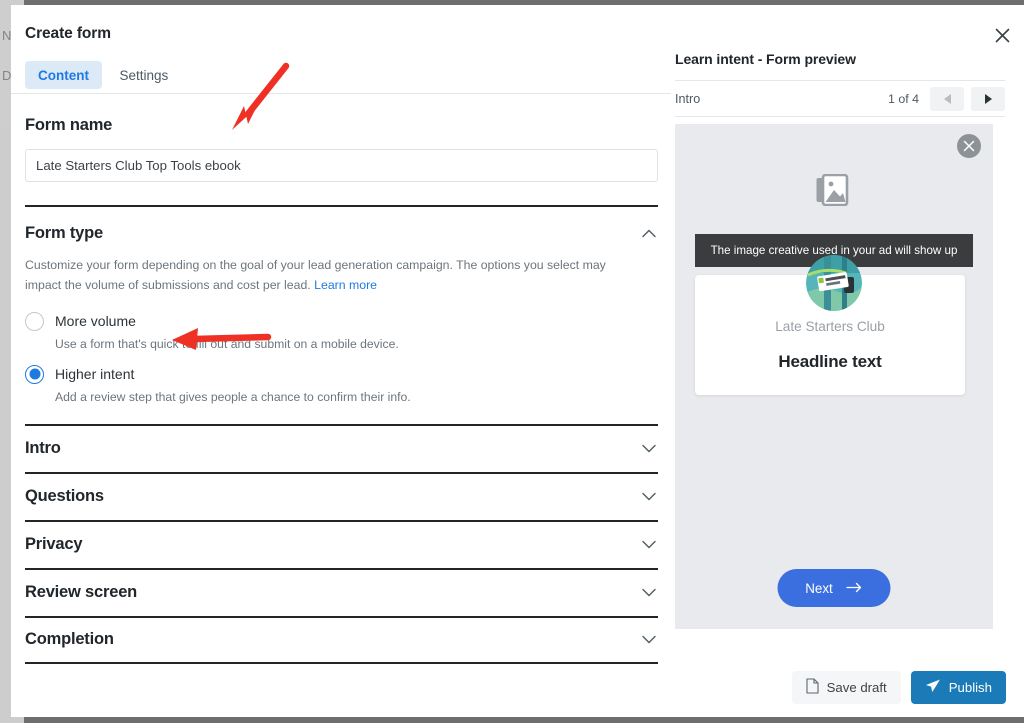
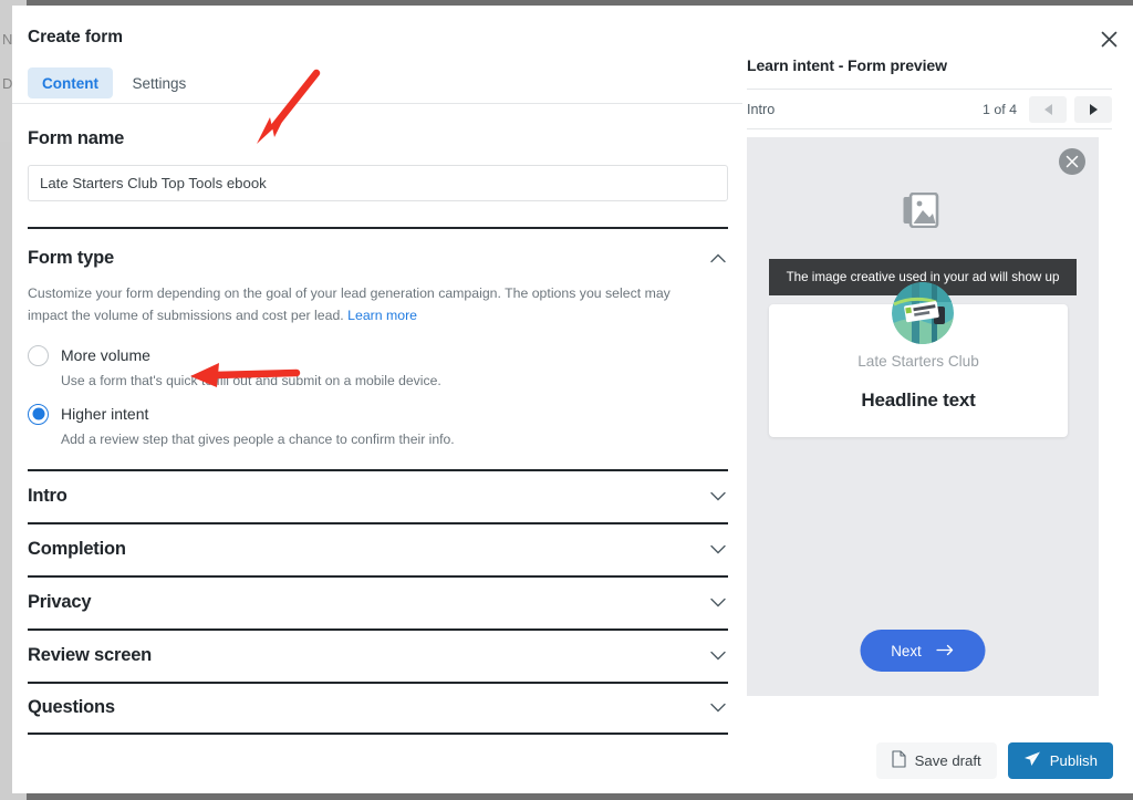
  N
  D
  Create form
  Content Settings
  Form name
  Late Starters Club Top Tools ebook
  Form type
  Customize your form depending on the goal of your lead generation campaign. The options you select may impact the volume of submissions and cost per lead. Learn more
  More volume
  Use a form that's quick fill out and submit on a mobile device.
  Higher intent
  Add a review step that gives people a chance to confirm their info.
  Intro
- Questions
+ Completion
  Privacy
  Review screen
- Completion
+ Questions
  Learn intent - Form preview
  Intro
  1 of 4
  The image creative used in your ad will show up
  Late Starters Club
  Headline text
  Next
  Save draft
  Publish
